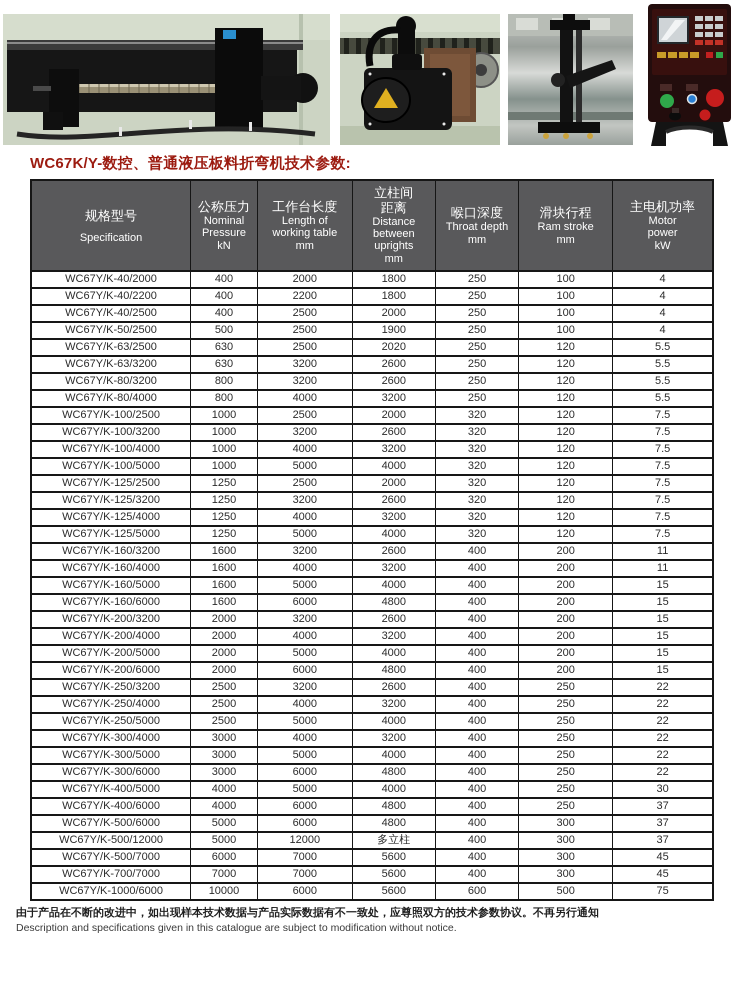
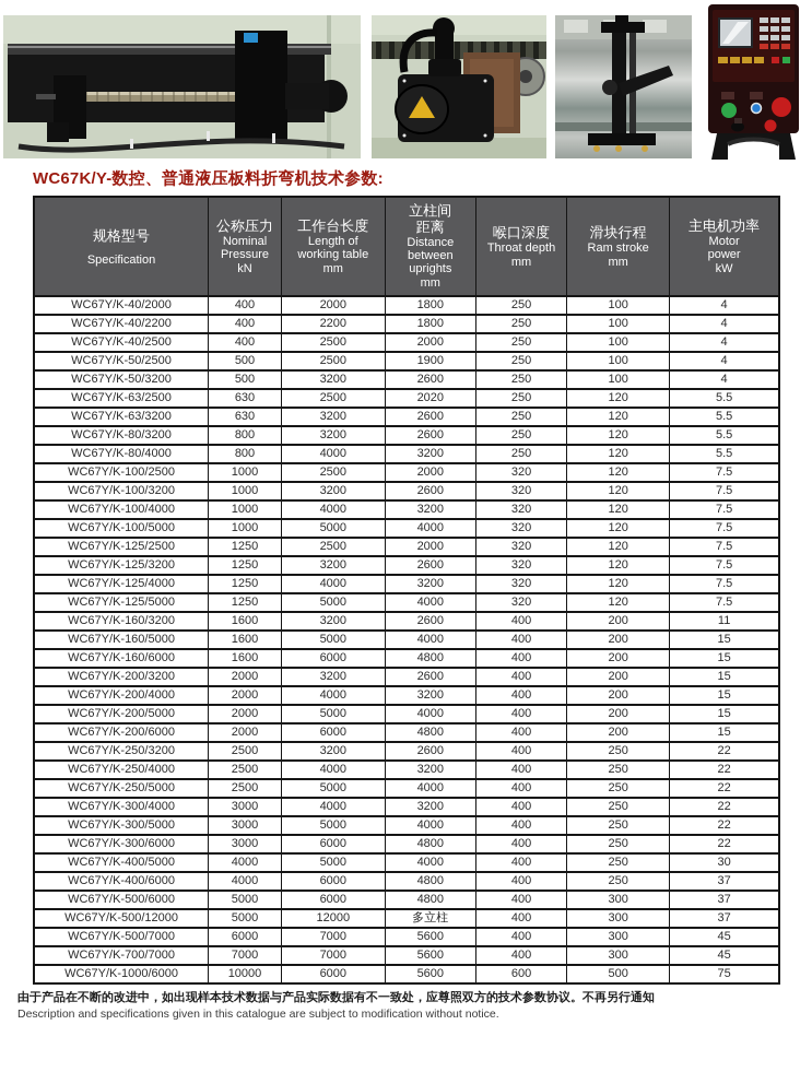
  WC67K/Y-数控、普通液压板料折弯机技术参数:
  规格型号Specification	公称压力Nominal PressurekN	工作台长度Length of working tablemm	立柱间 距离Distance between uprightsmm	喉口深度Throat depthmm	滑块行程Ram strokemm	主电机功率Motor powerkW
  WC67Y/K-40/2000	400	2000	1800	250	100	4
  WC67Y/K-40/2200	400	2200	1800	250	100	4
  WC67Y/K-40/2500	400	2500	2000	250	100	4
  WC67Y/K-50/2500	500	2500	1900	250	100	4
+ WC67Y/K-50/3200	500	3200	2600	250	100	4
  WC67Y/K-63/2500	630	2500	2020	250	120	5.5
  WC67Y/K-63/3200	630	3200	2600	250	120	5.5
  WC67Y/K-80/3200	800	3200	2600	250	120	5.5
  WC67Y/K-80/4000	800	4000	3200	250	120	5.5
  WC67Y/K-100/2500	1000	2500	2000	320	120	7.5
  WC67Y/K-100/3200	1000	3200	2600	320	120	7.5
  WC67Y/K-100/4000	1000	4000	3200	320	120	7.5
  WC67Y/K-100/5000	1000	5000	4000	320	120	7.5
  WC67Y/K-125/2500	1250	2500	2000	320	120	7.5
  WC67Y/K-125/3200	1250	3200	2600	320	120	7.5
  WC67Y/K-125/4000	1250	4000	3200	320	120	7.5
  WC67Y/K-125/5000	1250	5000	4000	320	120	7.5
  WC67Y/K-160/3200	1600	3200	2600	400	200	11
- WC67Y/K-160/4000	1600	4000	3200	400	200	11
  WC67Y/K-160/5000	1600	5000	4000	400	200	15
  WC67Y/K-160/6000	1600	6000	4800	400	200	15
  WC67Y/K-200/3200	2000	3200	2600	400	200	15
  WC67Y/K-200/4000	2000	4000	3200	400	200	15
  WC67Y/K-200/5000	2000	5000	4000	400	200	15
  WC67Y/K-200/6000	2000	6000	4800	400	200	15
  WC67Y/K-250/3200	2500	3200	2600	400	250	22
  WC67Y/K-250/4000	2500	4000	3200	400	250	22
  WC67Y/K-250/5000	2500	5000	4000	400	250	22
  WC67Y/K-300/4000	3000	4000	3200	400	250	22
  WC67Y/K-300/5000	3000	5000	4000	400	250	22
  WC67Y/K-300/6000	3000	6000	4800	400	250	22
  WC67Y/K-400/5000	4000	5000	4000	400	250	30
  WC67Y/K-400/6000	4000	6000	4800	400	250	37
  WC67Y/K-500/6000	5000	6000	4800	400	300	37
  WC67Y/K-500/12000	5000	12000	多立柱	400	300	37
  WC67Y/K-500/7000	6000	7000	5600	400	300	45
  WC67Y/K-700/7000	7000	7000	5600	400	300	45
  WC67Y/K-1000/6000	10000	6000	5600	600	500	75
  由于产品在不断的改进中，如出现样本技术数据与产品实际数据有不一致处，应尊照双方的技术参数协议。不再另行通知
  Description and specifications given in this catalogue are subject to modification without notice.
